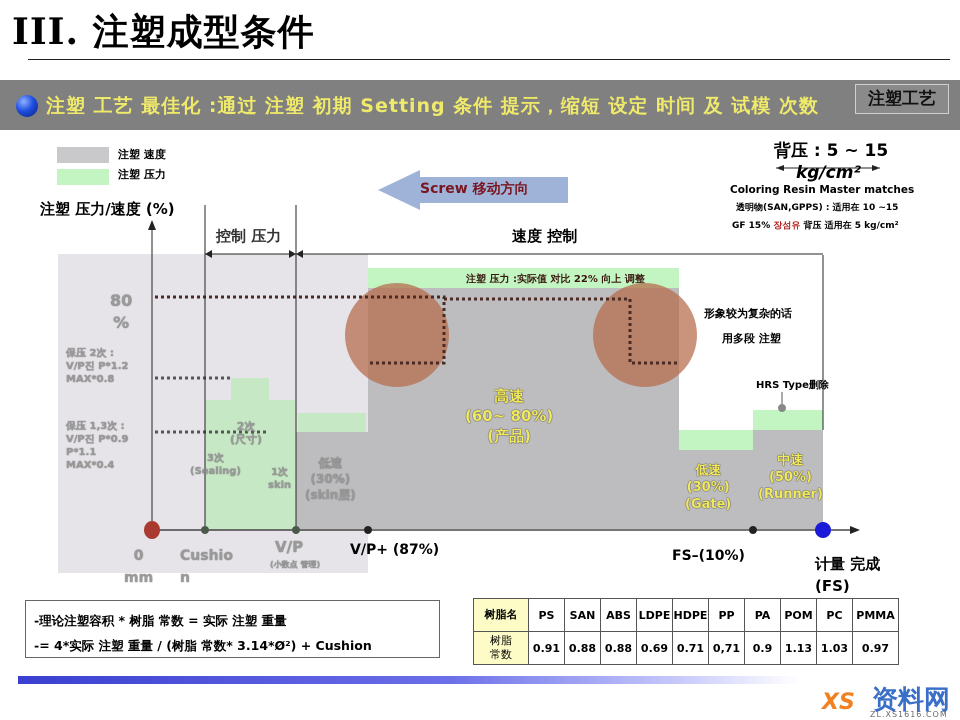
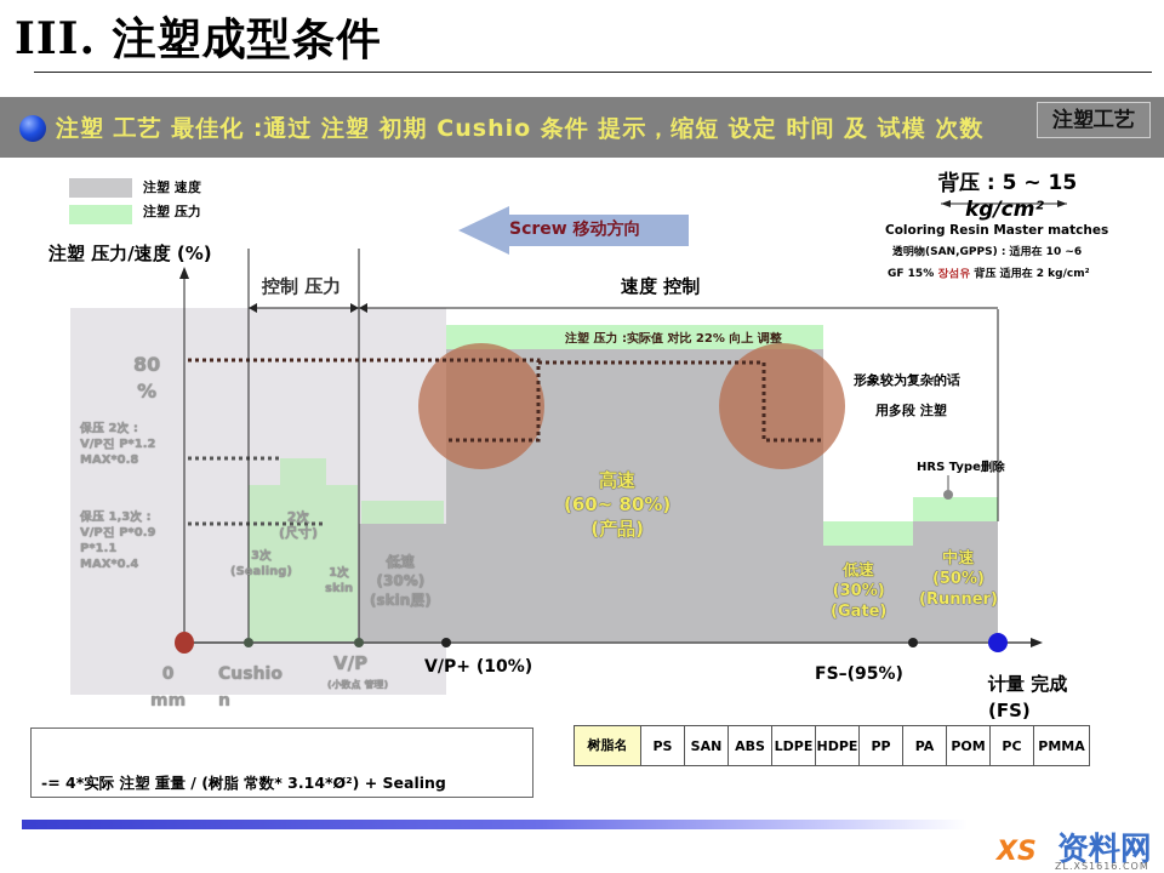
  III. 注塑成型条件
- 注塑 工艺 最佳化 :通过 注塑 初期 Setting 条件 提示，缩短 设定 时间 及 试模 次数
+ 注塑 工艺 最佳化 :通过 注塑 初期 Cushio 条件 提示，缩短 设定 时间 及 试模 次数
  注塑工艺
  注塑 速度
  注塑 压力
  注塑 压力/速度 (%)
  Screw 移动方向
  控制 压力
  速度 控制
  80
  %
  保压 2次 :
  V/P진 P*1.2
  MAX*0.8
  保压 1,3次 :
  V/P진 P*0.9
  P*1.1
  MAX*0.4
  2次
  (尺寸)
  3次
  (Sealing)
  1次
  skin
  低速
  (30%)
  (skin层)
  高速
  (60~ 80%)
  (产品)
  低速
  (30%)
  (Gate)
  中速
  (50%)
  (Runner)
  注塑 压力 :实际值 对比 22% 向上 调整
  形象较为复杂的话
  用多段 注塑
  HRS Type删除
  背压 : 5 ~ 15
  kg/cm²
  Coloring Resin Master matches
- 透明物(SAN,GPPS) : 适用在 10 ~15
+ 透明物(SAN,GPPS) : 适用在 10 ~6
- GF 15% 장섬유 背压 适用在 5 kg/cm²
+ GF 15% 장섬유 背压 适用在 2 kg/cm²
  0
  mm
  Cushio
  n
  V/P
  (小数点 管理)
- V/P+ (87%)
+ V/P+ (10%)
- FS–(10%)
+ FS–(95%)
  计量 完成
  (FS)
- -理论注塑容积 * 树脂 常数 = 实际 注塑 重量
- -= 4*实际 注塑 重量 / (树脂 常数* 3.14*Ø²) + Cushion
+ -= 4*实际 注塑 重量 / (树脂 常数* 3.14*Ø²) + Sealing
  树脂名	PS	SAN	ABS	LDPE	HDPE	PP	PA	POM	PC	PMMA
- 树脂 常数	0.91	0.88	0.88	0.69	0.71	0,71	0.9	1.13	1.03	0.97
  XS
  资料网
  ZL.XS1616.COM
